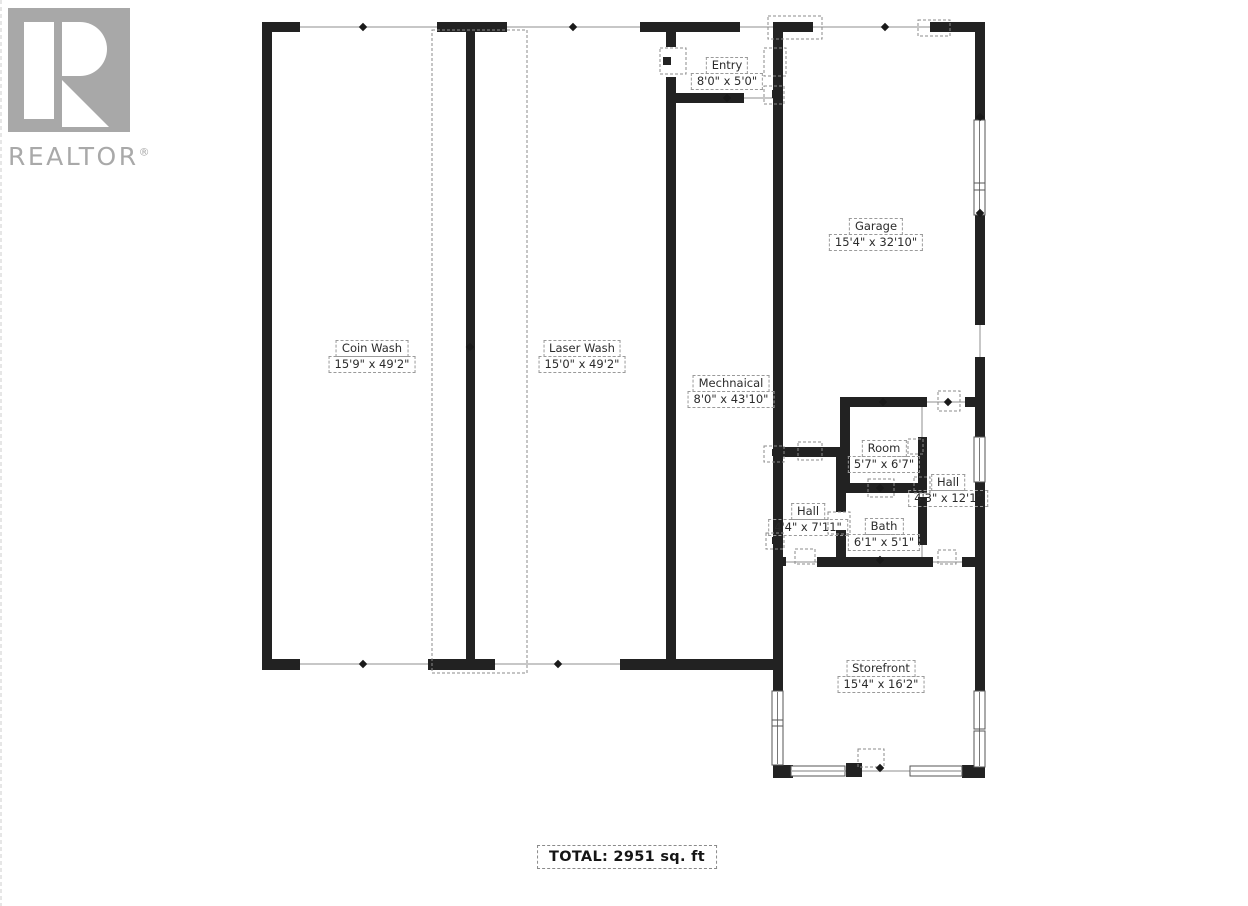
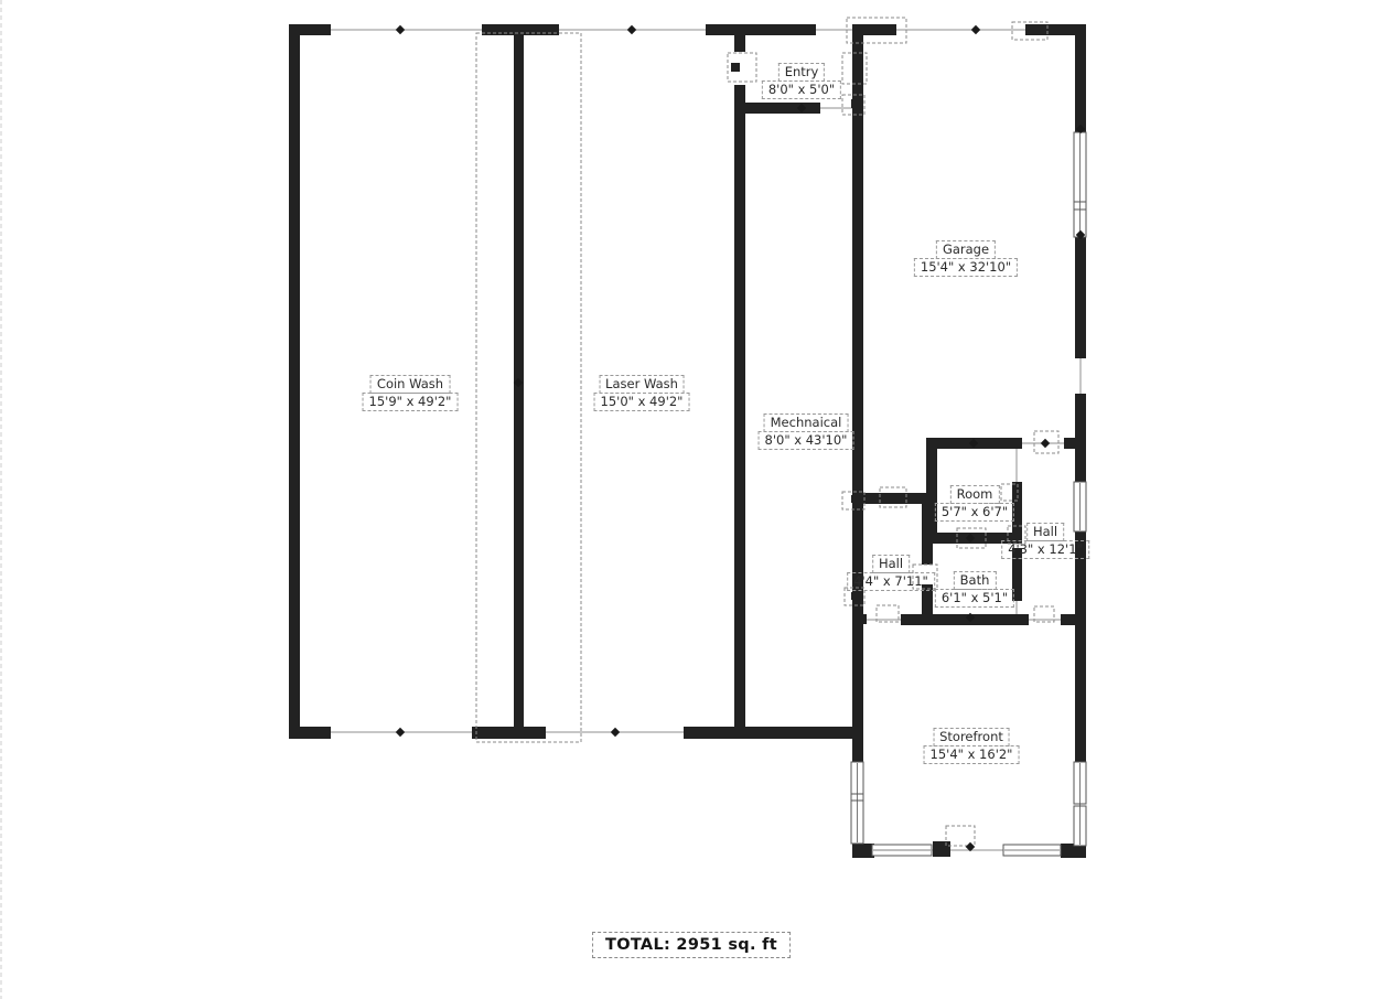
- REALTOR®
  Entry
  8'0" x 5'0"
  Coin Wash
  15'9" x 49'2"
  Laser Wash
  15'0" x 49'2"
  Mechnaical
  8'0" x 43'10"
  Garage
  15'4" x 32'10"
  Room
  5'7" x 6'7"
  Hall
  4'3" x 12'1"
  Hall
  4'4" x 7'11"
  Bath
  6'1" x 5'1"
  Storefront
  15'4" x 16'2"
  TOTAL: 2951 sq. ft
